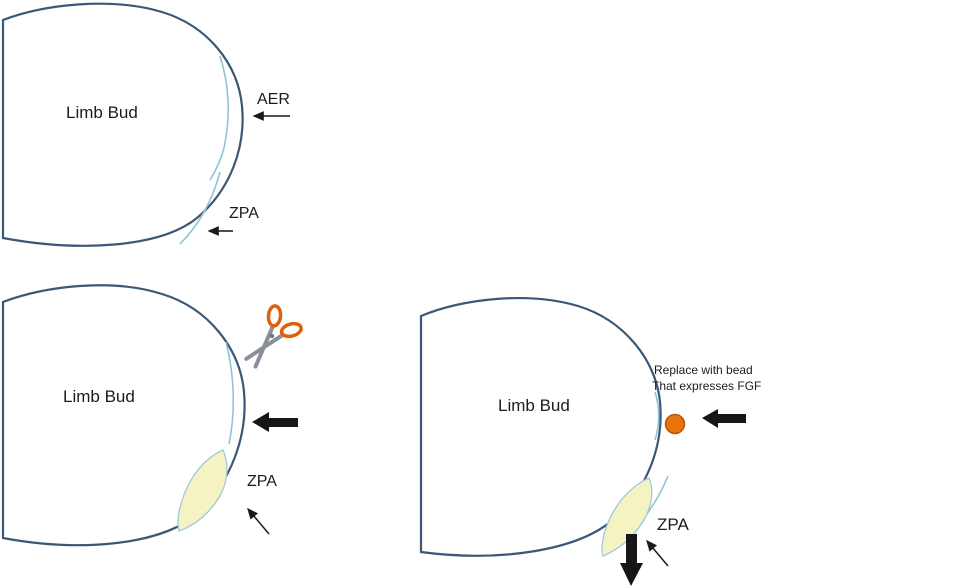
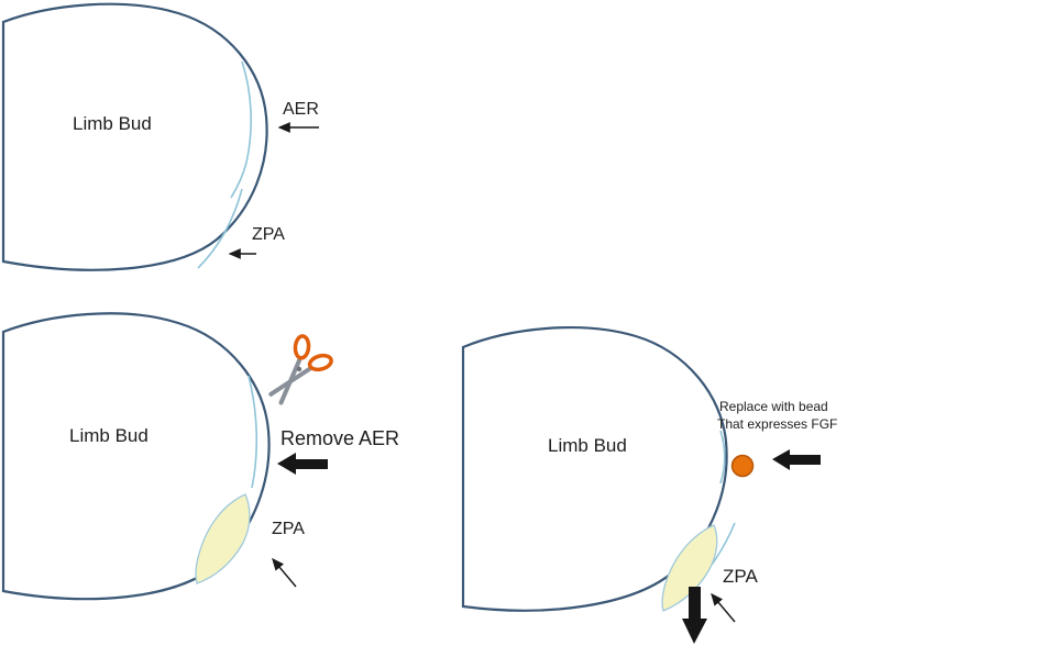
  Limb Bud
  AER
  ZPA
  Limb Bud
+ Remove AER
  ZPA
  Limb Bud
  Replace with bead
  That expresses FGF
  ZPA
